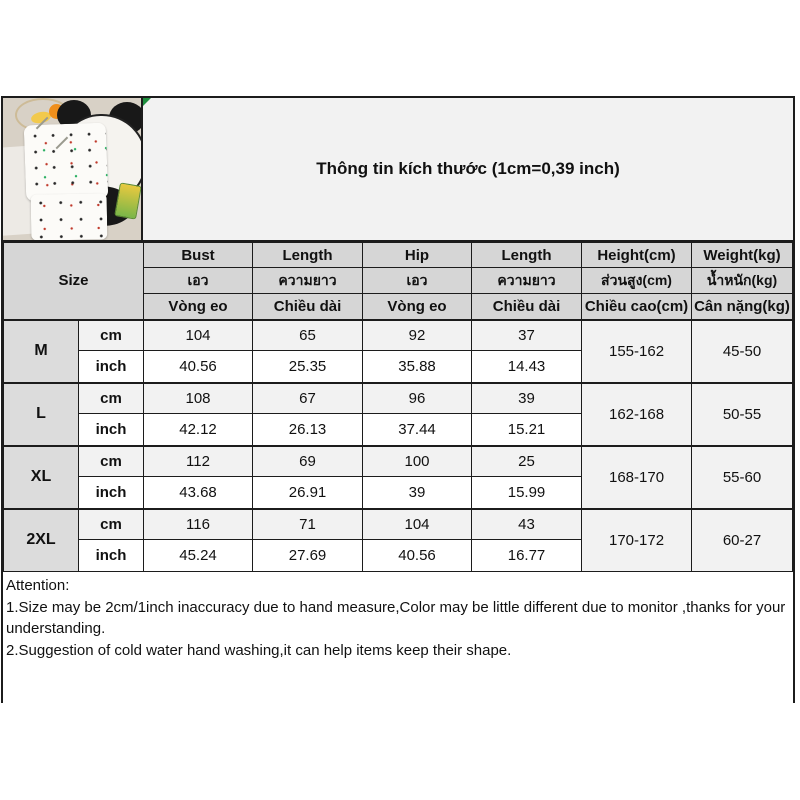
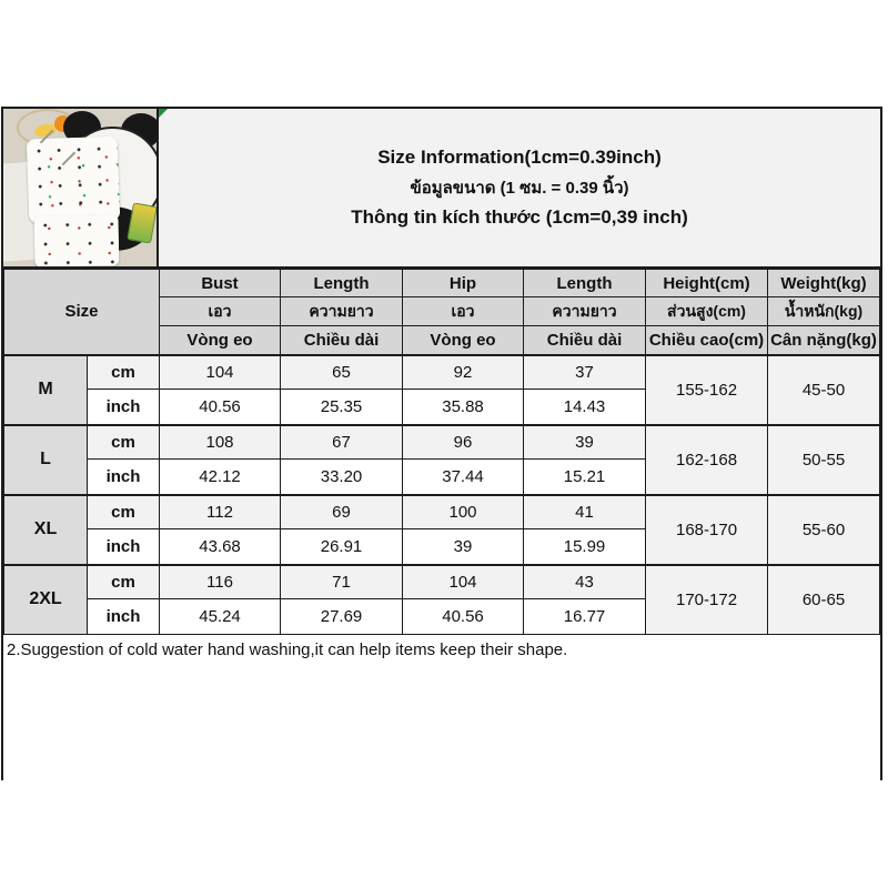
+ Size Information(1cm=0.39inch)
+ ข้อมูลขนาด (1 ซม. = 0.39 นิ้ว)
  Thông tin kích thước (1cm=0,39 inch)
  Size	Bust	Length	Hip	Length	Height(cm)	Weight(kg)
  เอว	ความยาว	เอว	ความยาว	ส่วนสูง(cm)	น้ำหนัก(kg)
  Vòng eo	Chiều dài	Vòng eo	Chiều dài	Chiều cao(cm)	Cân nặng(kg)
  M	cm	104	65	92	37	155-162	45-50
  inch	40.56	25.35	35.88	14.43
  L	cm	108	67	96	39	162-168	50-55
- inch	42.12	26.13	37.44	15.21
+ inch	42.12	33.20	37.44	15.21
- XL	cm	112	69	100	25	168-170	55-60
+ XL	cm	112	69	100	41	168-170	55-60
  inch	43.68	26.91	39	15.99
- 2XL	cm	116	71	104	43	170-172	60-27
+ 2XL	cm	116	71	104	43	170-172	60-65
  inch	45.24	27.69	40.56	16.77
- Attention:
- 1.Size may be 2cm/1inch inaccuracy due to hand measure,Color may be little different due to monitor ,thanks for your understanding.
  2.Suggestion of cold water hand washing,it can help items keep their shape.
